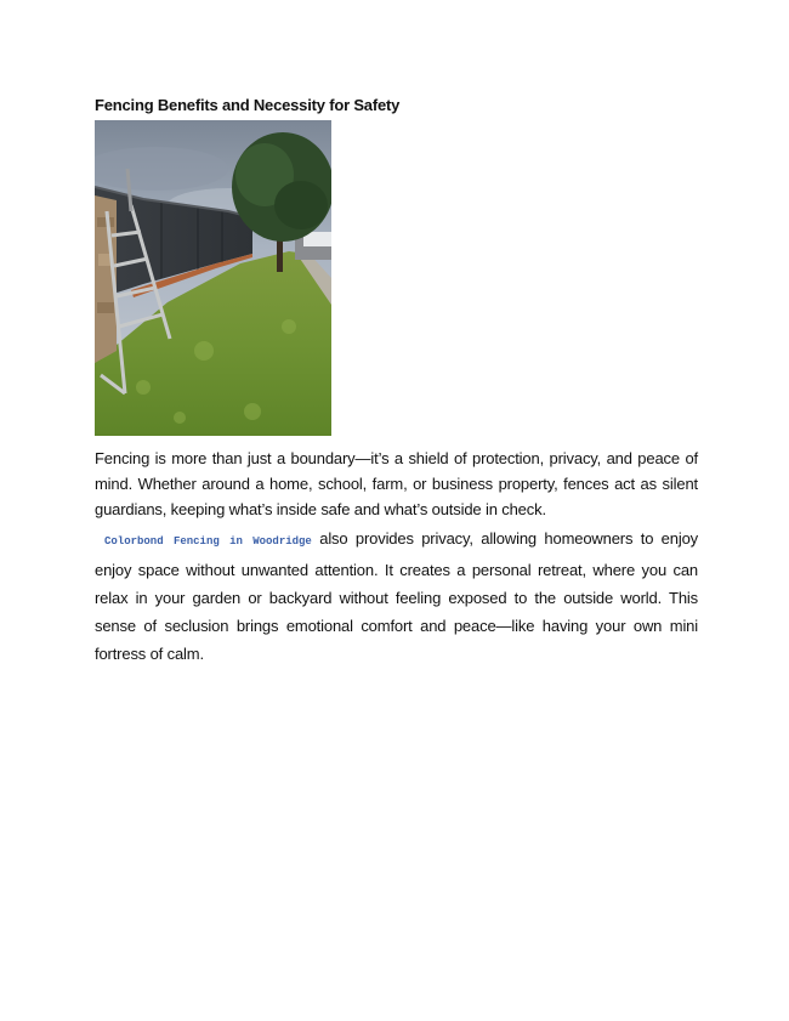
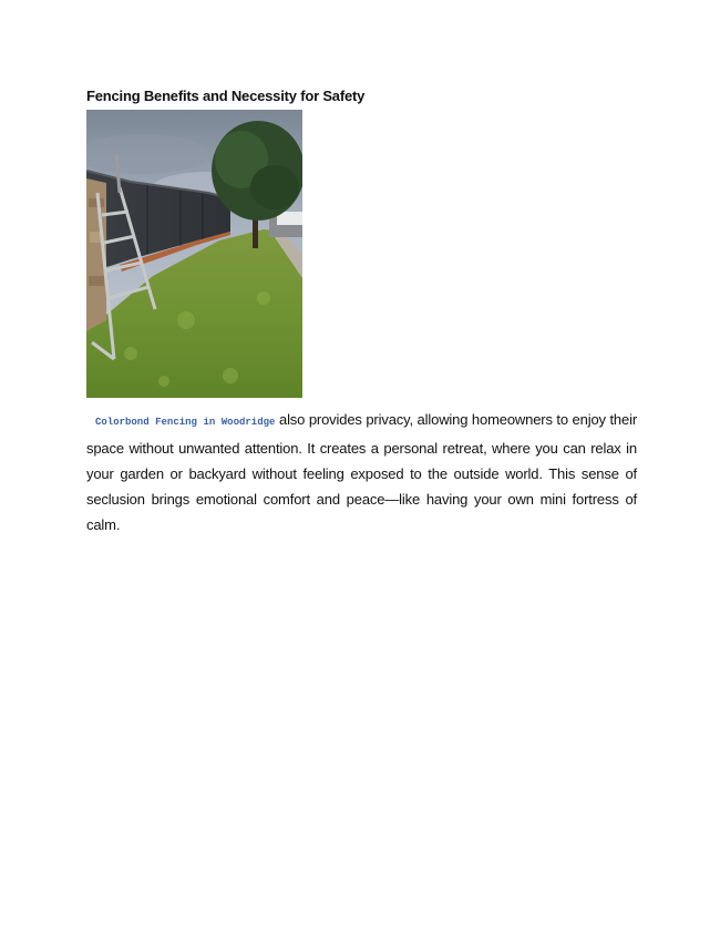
  Fencing Benefits and Necessity for Safety
- Fencing is more than just a boundary—it’s a shield of protection, privacy, and peace of mind. Whether around a home, school, farm, or business property, fences act as silent guardians, keeping what’s inside safe and what’s outside in check.
- Colorbond Fencing in Woodridge also provides privacy, allowing homeowners to enjoy enjoy space without unwanted attention. It creates a personal retreat, where you can relax in your garden or backyard without feeling exposed to the outside world. This sense of seclusion brings emotional comfort and peace—like having your own mini fortress of calm.
+ Colorbond Fencing in Woodridge also provides privacy, allowing homeowners to enjoy their space without unwanted attention. It creates a personal retreat, where you can relax in your garden or backyard without feeling exposed to the outside world. This sense of seclusion brings emotional comfort and peace—like having your own mini fortress of calm.
